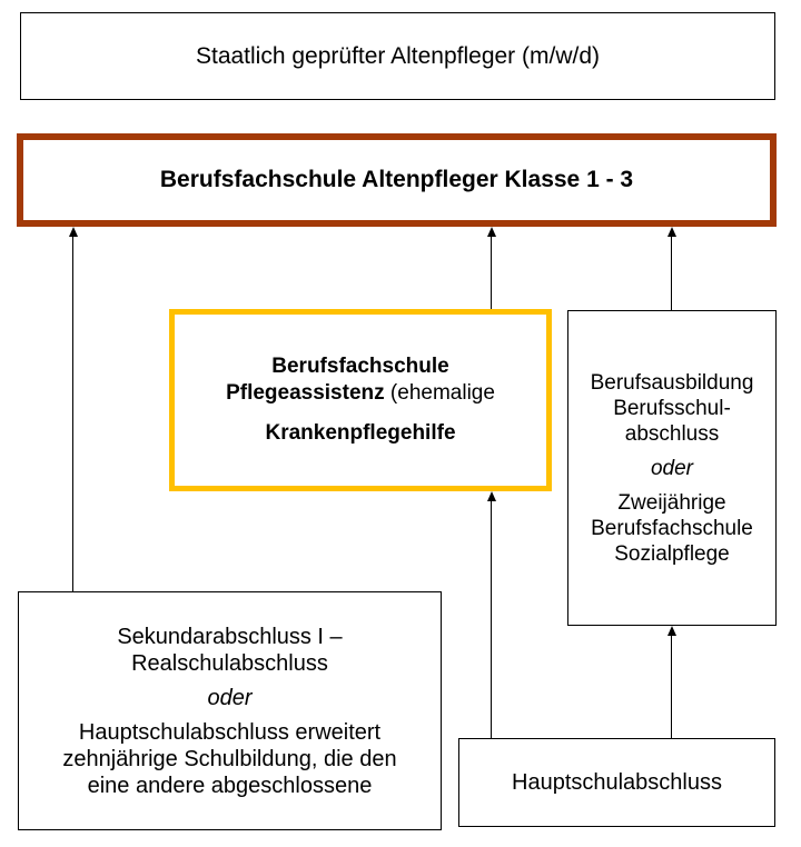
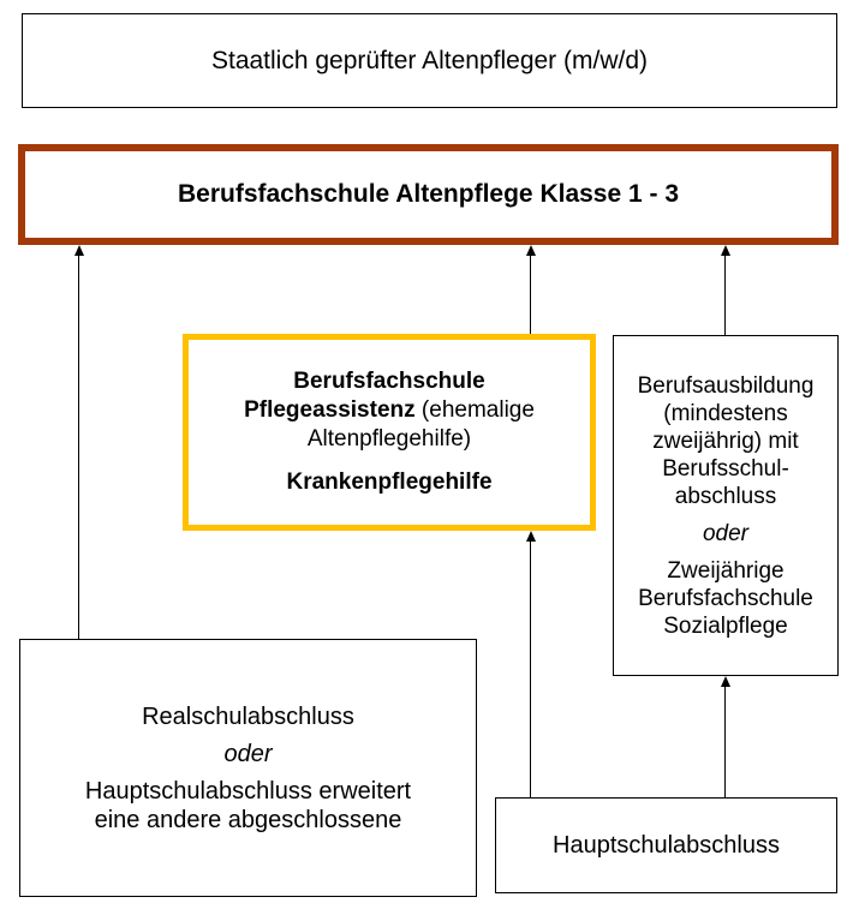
  Staatlich geprüfter Altenpfleger (m/w/d)
- Berufsfachschule Altenpfleger Klasse 1 - 3
+ Berufsfachschule Altenpflege Klasse 1 - 3
  Berufsfachschule
  Pflegeassistenz (ehemalige
+ Altenpflegehilfe)
  Krankenpflegehilfe
  Berufsausbildung
+ (mindestens
+ zweijährig) mit
  Berufsschul-
  abschluss
  oder
  Zweijährige
  Berufsfachschule
  Sozialpflege
- Sekundarabschluss I –
  Realschulabschluss
  oder
  Hauptschulabschluss erweitert
- zehnjährige Schulbildung, die den
  eine andere abgeschlossene
  Hauptschulabschluss
